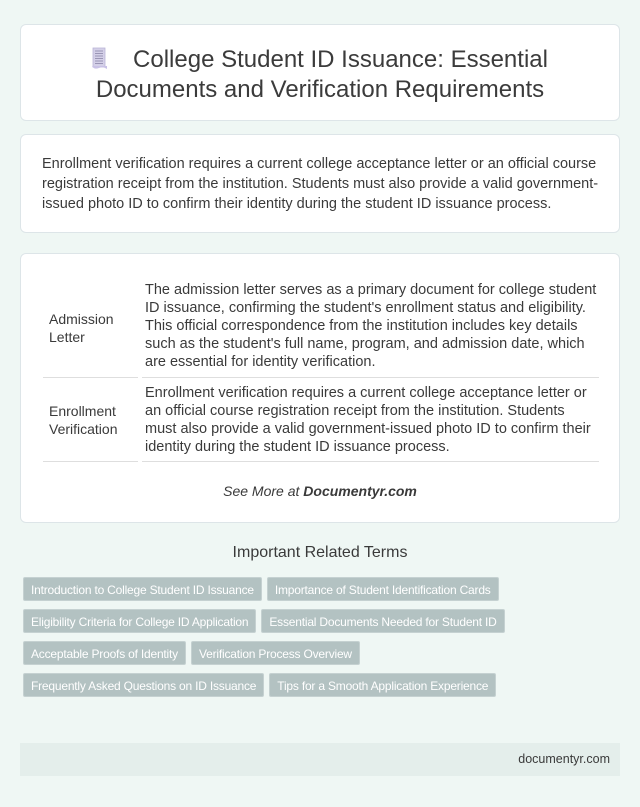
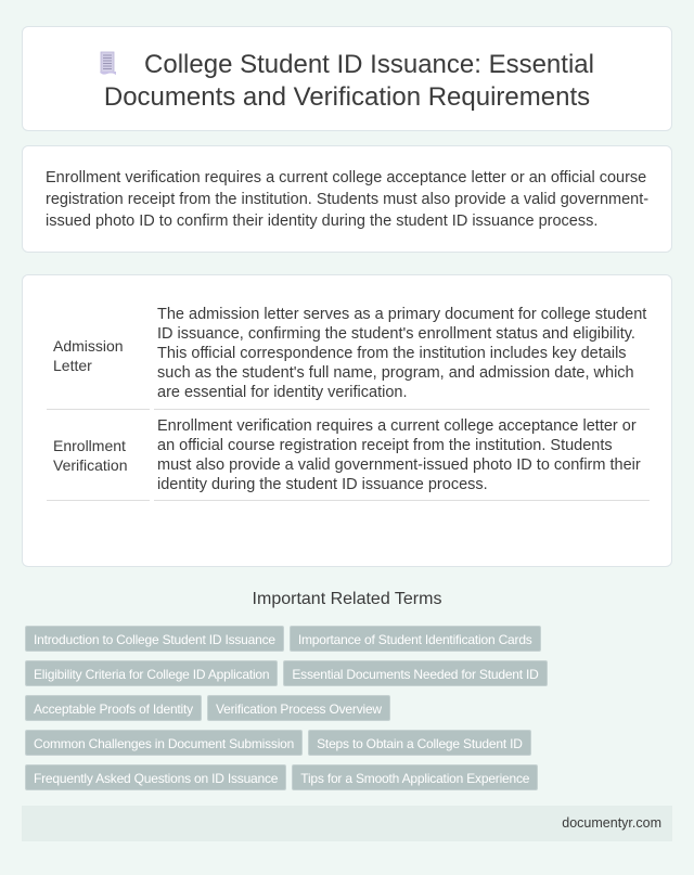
  College Student ID Issuance: Essential Documents and Verification Requirements
  Enrollment verification requires a current college acceptance letter or an official course registration receipt from the institution. Students must also provide a valid government-issued photo ID to confirm their identity during the student ID issuance process.
  Admission Letter
  The admission letter serves as a primary document for college student ID issuance, confirming the student's enrollment status and eligibility. This official correspondence from the institution includes key details such as the student's full name, program, and admission date, which are essential for identity verification.
  Enrollment Verification
  Enrollment verification requires a current college acceptance letter or an official course registration receipt from the institution. Students must also provide a valid government-issued photo ID to confirm their identity during the student ID issuance process.
- See More at Documentyr.com
  Important Related Terms
  Introduction to College Student ID Issuance Importance of Student Identification Cards
  Eligibility Criteria for College ID Application Essential Documents Needed for Student ID
  Acceptable Proofs of Identity Verification Process Overview
+ Common Challenges in Document Submission Steps to Obtain a College Student ID
  Frequently Asked Questions on ID Issuance Tips for a Smooth Application Experience
  documentyr.com
